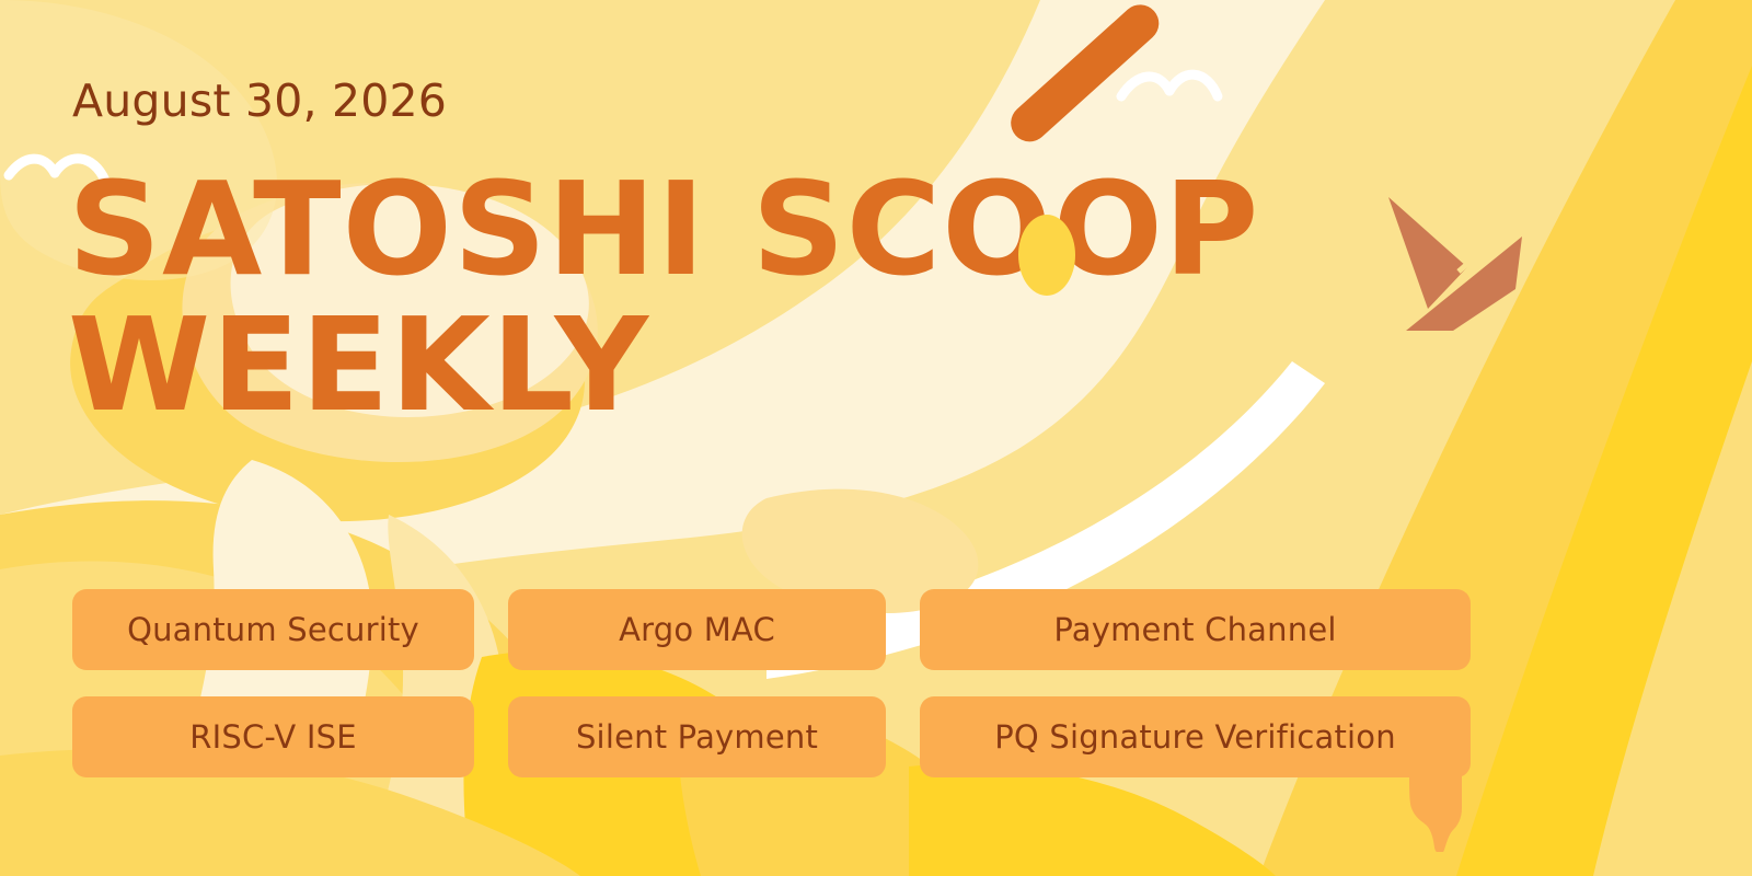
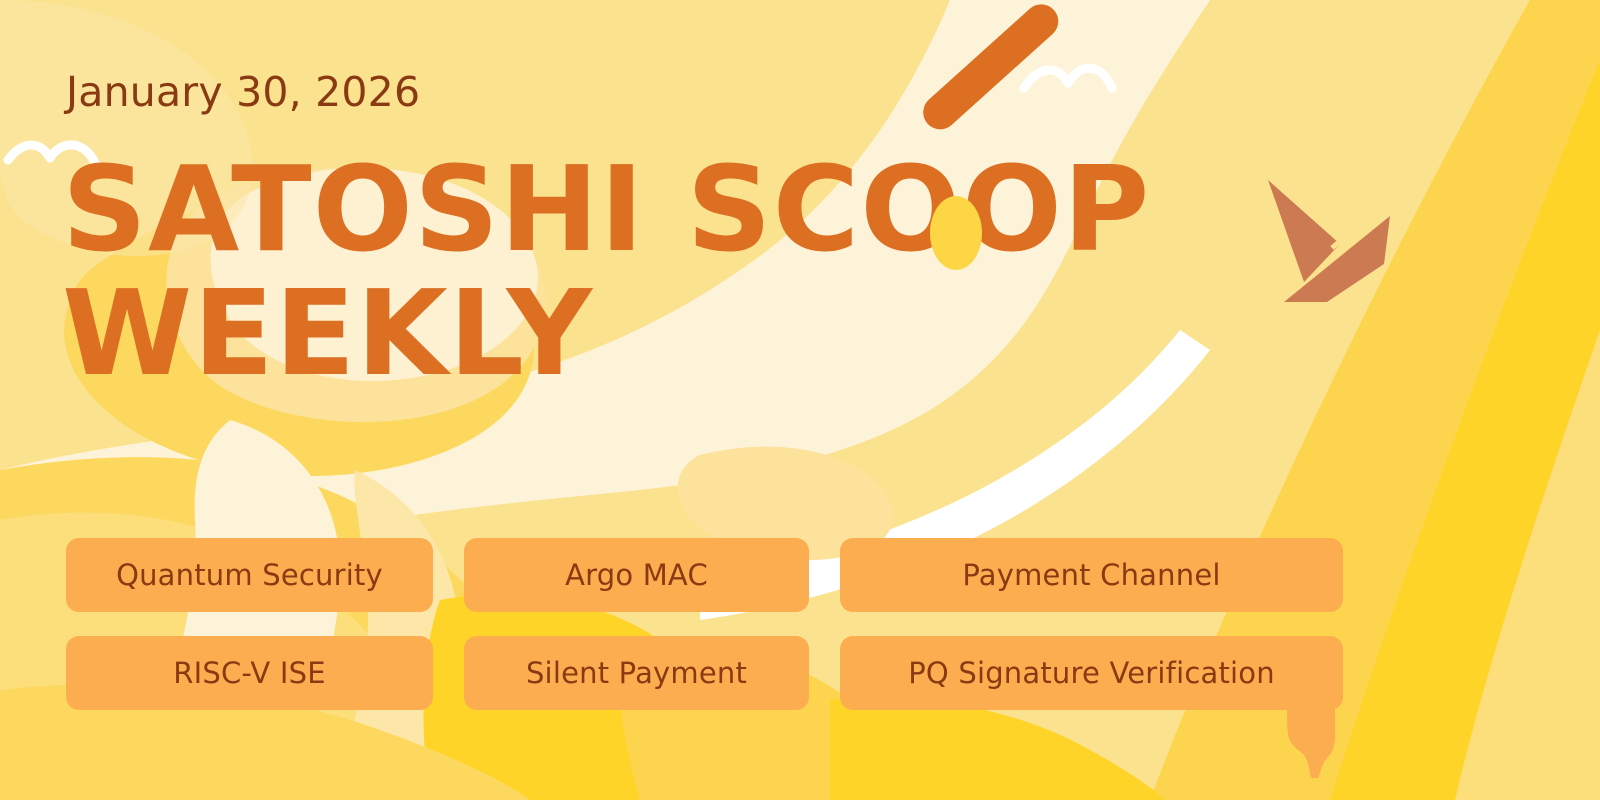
- August 30, 2026
+ January 30, 2026
  SATOSHI SCOOP
  WEEKLY
  Quantum Security
  Argo MAC
  Payment Channel
  RISC-V ISE
  Silent Payment
  PQ Signature Verification
